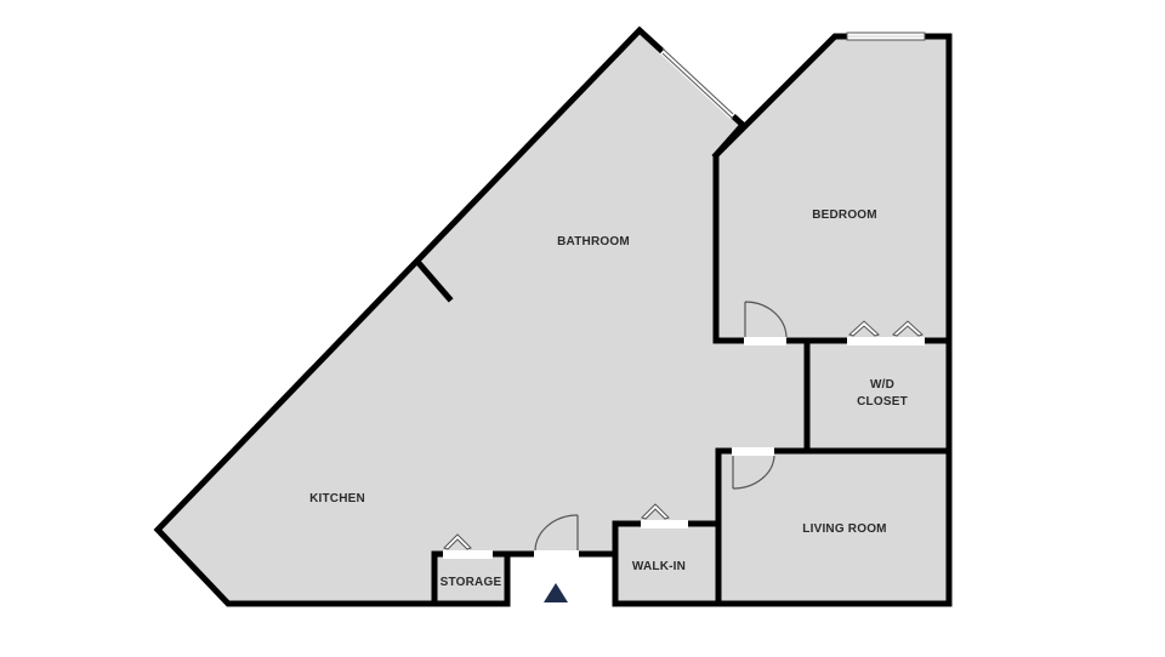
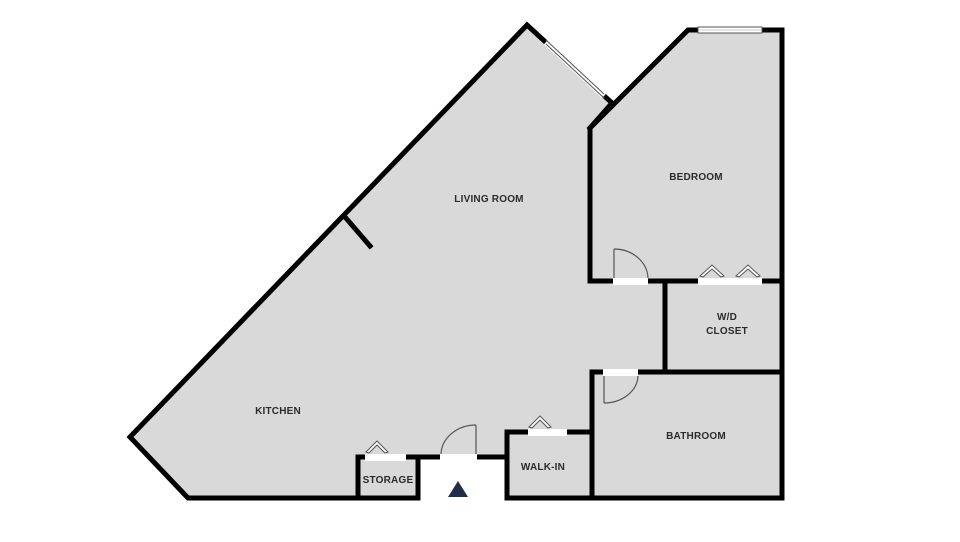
- BATHROOM
+ LIVING ROOM
  BEDROOM
  W/D
  CLOSET
  KITCHEN
- LIVING ROOM
+ BATHROOM
  WALK-IN
  STORAGE
